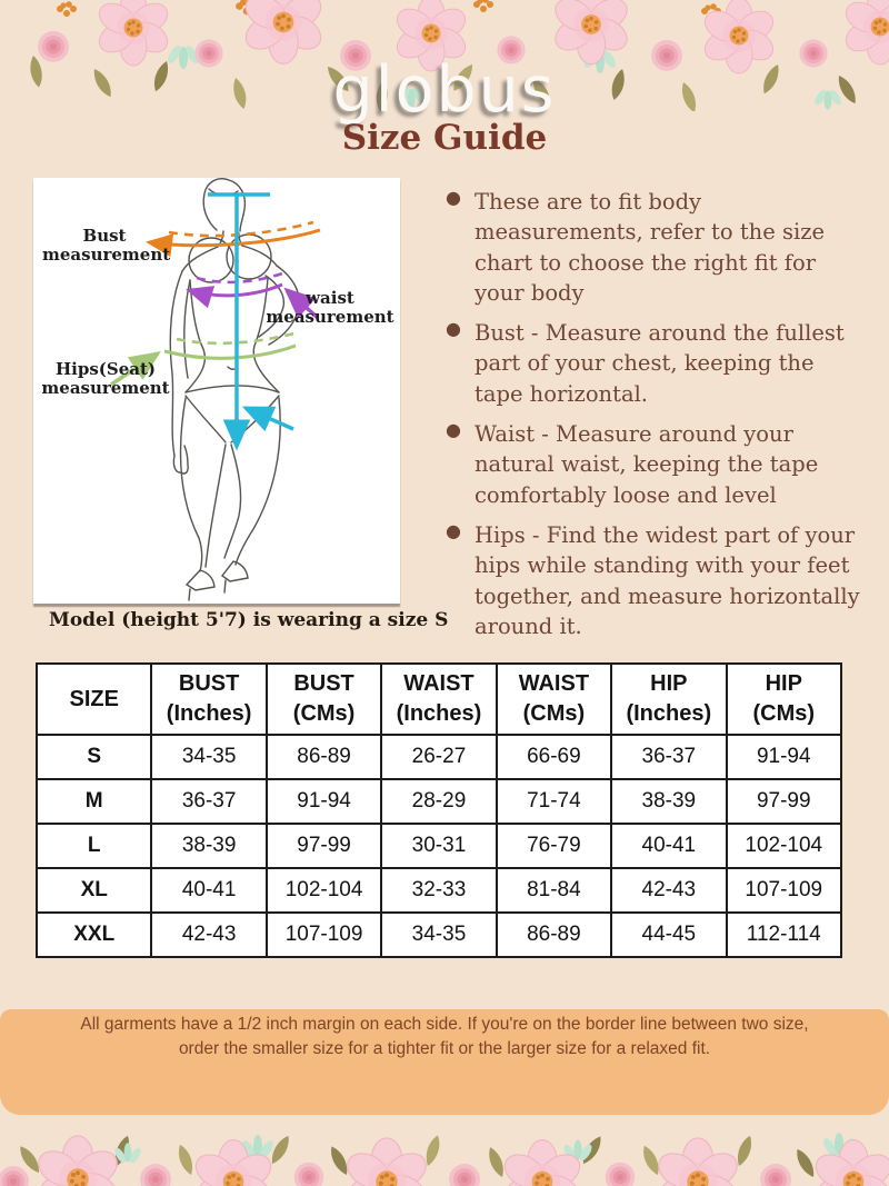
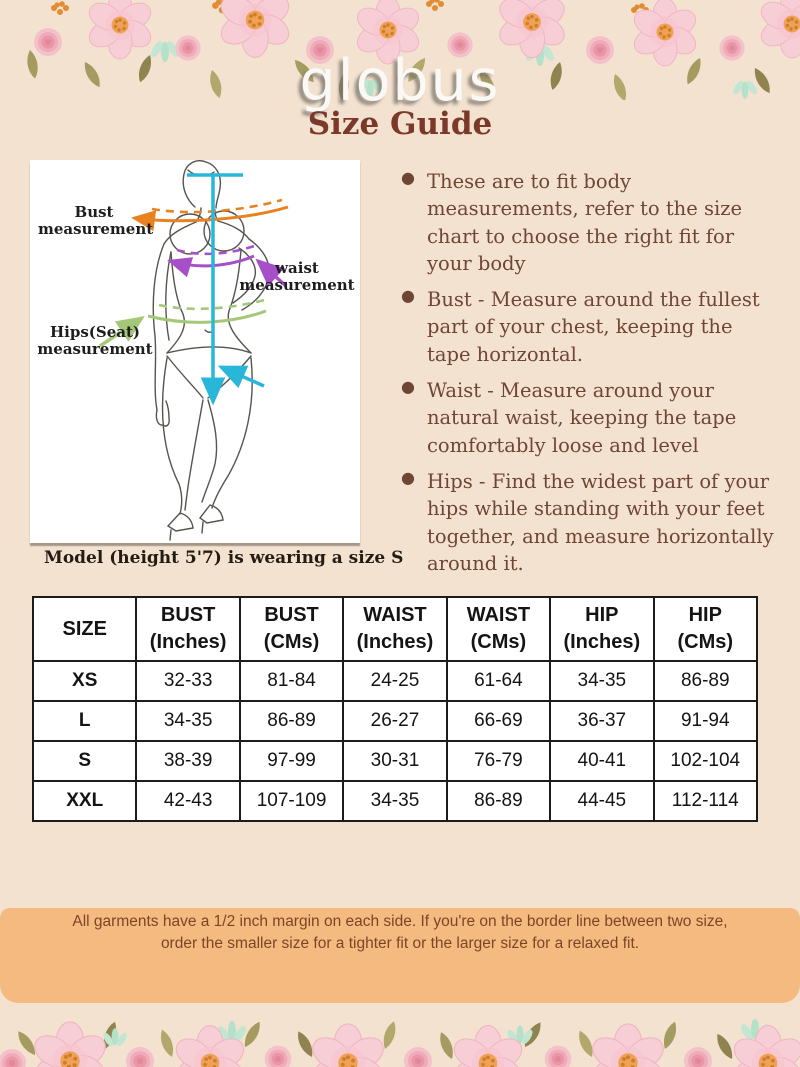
  globus
  Size Guide
  Bust
  measurement
  waist
  measurement
  Hips(Seat)
  measurement
  Model (height 5'7) is wearing a size S
  ●
  These are to fit body measurements, refer to the size chart to choose the right fit for your body
  ●
  Bust - Measure around the fullest part of your chest, keeping the tape horizontal.
  ●
  Waist - Measure around your natural waist, keeping the tape comfortably loose and level
  ●
  Hips - Find the widest part of your hips while standing with your feet together, and measure horizontally around it.
  SIZE	BUST(Inches)	BUST(CMs)	WAIST(Inches)	WAIST(CMs)	HIP(Inches)	HIP(CMs)
+ XS	32-33	81-84	24-25	61-64	34-35	86-89
- S	34-35	86-89	26-27	66-69	36-37	91-94
+ L	34-35	86-89	26-27	66-69	36-37	91-94
- M	36-37	91-94	28-29	71-74	38-39	97-99
- L	38-39	97-99	30-31	76-79	40-41	102-104
+ S	38-39	97-99	30-31	76-79	40-41	102-104
- XL	40-41	102-104	32-33	81-84	42-43	107-109
  XXL	42-43	107-109	34-35	86-89	44-45	112-114
  All garments have a 1/2 inch margin on each side. If you're on the border line between two size, order the smaller size for a tighter fit or the larger size for a relaxed fit.
